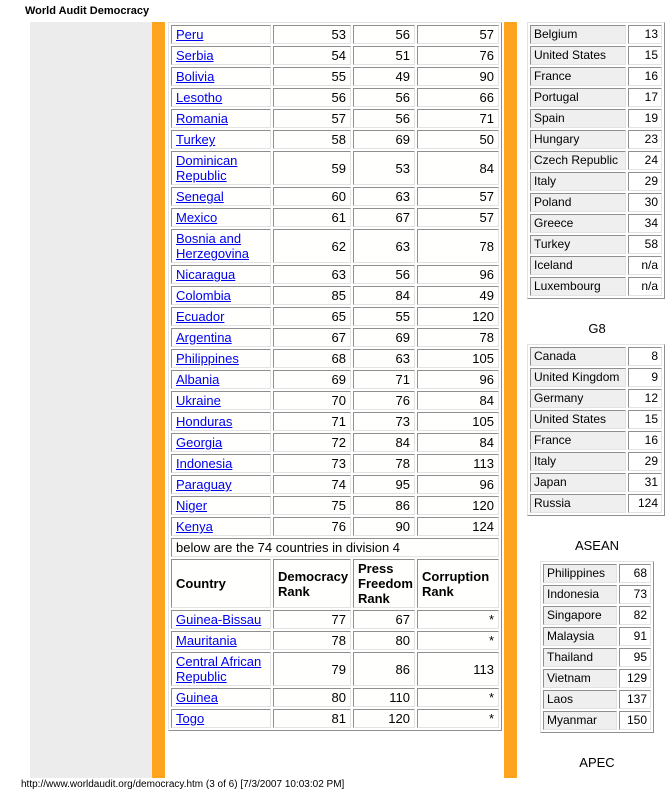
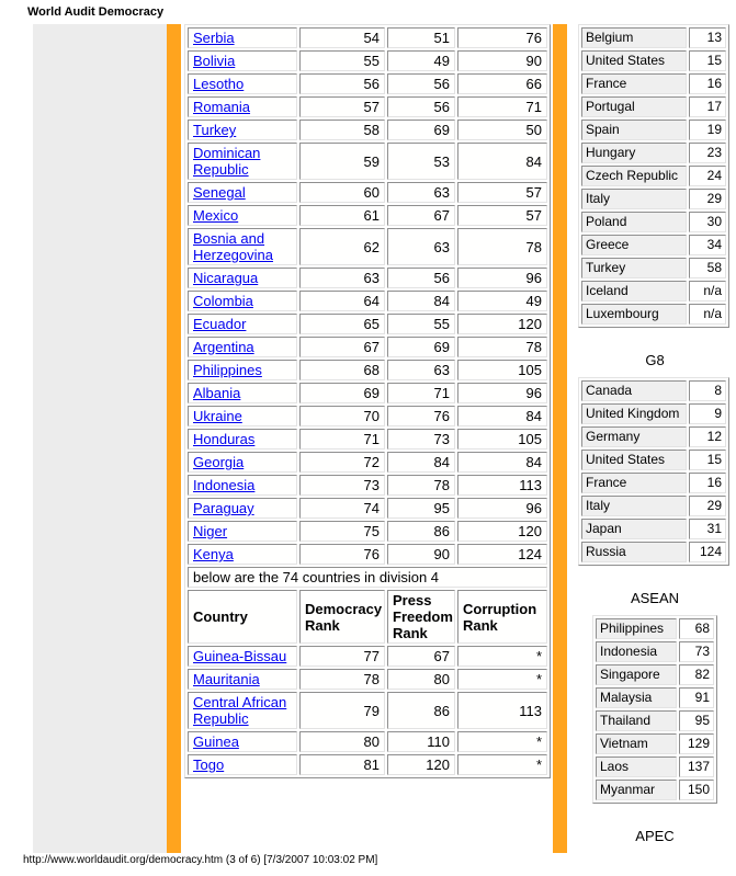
  World Audit Democracy
- Peru	53	56	57
  Serbia	54	51	76
  Bolivia	55	49	90
  Lesotho	56	56	66
  Romania	57	56	71
  Turkey	58	69	50
  Dominican Republic	59	53	84
  Senegal	60	63	57
  Mexico	61	67	57
  Bosnia and Herzegovina	62	63	78
  Nicaragua	63	56	96
- Colombia	85	84	49
+ Colombia	64	84	49
  Ecuador	65	55	120
  Argentina	67	69	78
  Philippines	68	63	105
  Albania	69	71	96
  Ukraine	70	76	84
  Honduras	71	73	105
  Georgia	72	84	84
  Indonesia	73	78	113
  Paraguay	74	95	96
  Niger	75	86	120
  Kenya	76	90	124
  below are the 74 countries in division 4
  Country	Democracy Rank	Press Freedom Rank	Corruption Rank
  Guinea-Bissau	77	67	*
  Mauritania	78	80	*
  Central African Republic	79	86	113
  Guinea	80	110	*
  Togo	81	120	*
  Belgium	13
  United States	15
  France	16
  Portugal	17
  Spain	19
  Hungary	23
  Czech Republic	24
  Italy	29
  Poland	30
  Greece	34
  Turkey	58
  Iceland	n/a
  Luxembourg	n/a
  G8
  Canada	8
  United Kingdom	9
  Germany	12
  United States	15
  France	16
  Italy	29
  Japan	31
  Russia	124
  ASEAN
  Philippines	68
  Indonesia	73
  Singapore	82
  Malaysia	91
  Thailand	95
  Vietnam	129
  Laos	137
  Myanmar	150
  APEC
  http://www.worldaudit.org/democracy.htm (3 of 6) [7/3/2007 10:03:02 PM]
